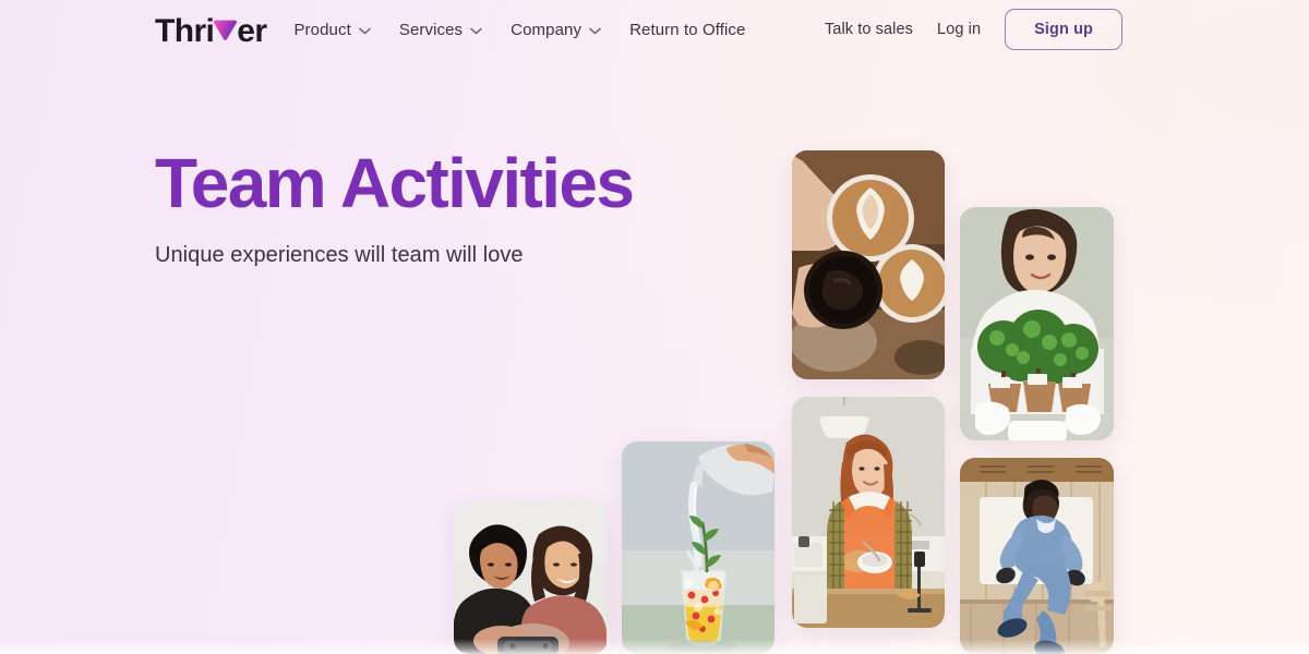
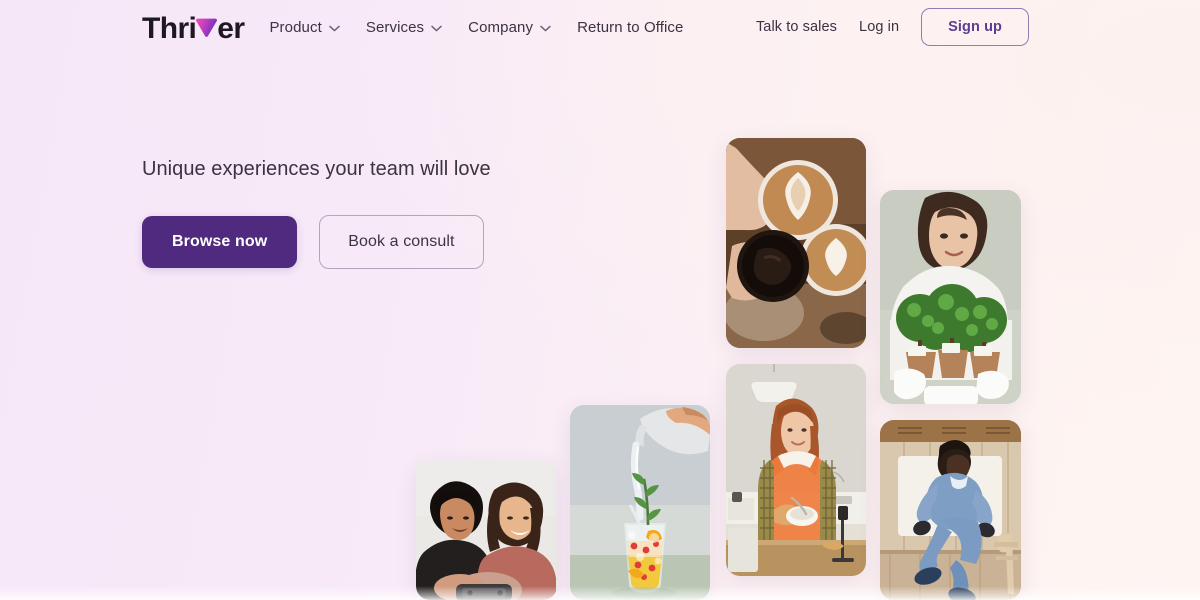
  Thri
  er
  Product
  Services
  Company
  Return to Office
  Talk to sales
  Log in
  Sign up
- Team Activities
- Unique experiences will team will love
+ Unique experiences your team will love
+ Browse now
+ Book a consult
